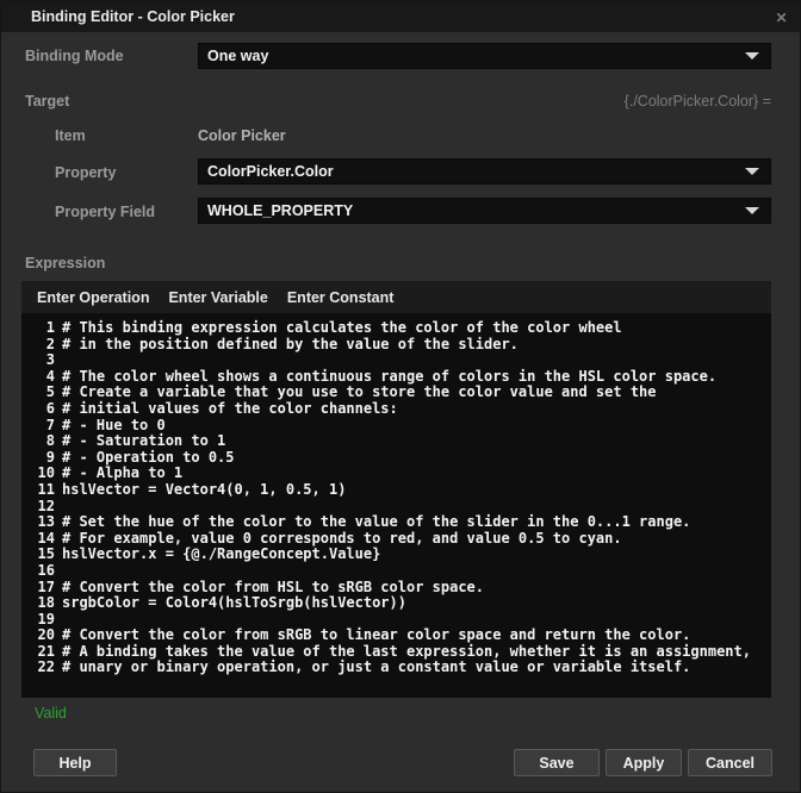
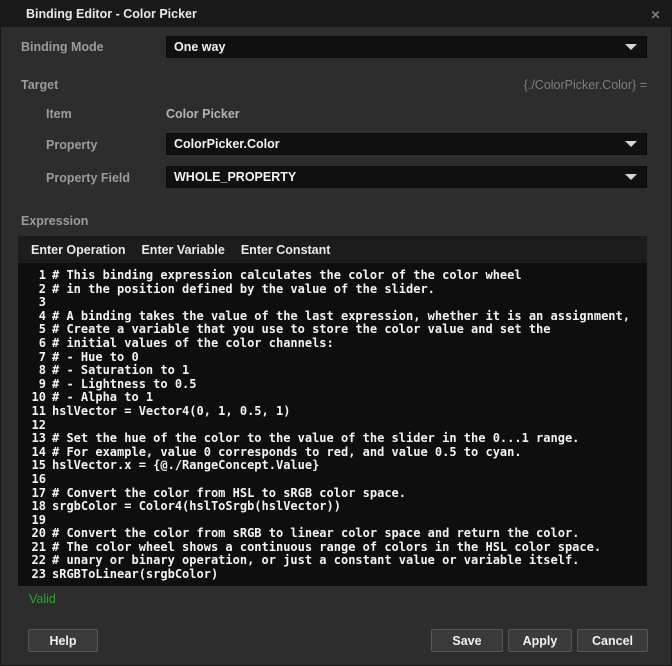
  Binding Editor - Color Picker
  ✕
  Binding Mode
  One way
  Target
  {./ColorPicker.Color} =
  Item
  Color Picker
  Property
  ColorPicker.Color
  Property Field
  WHOLE_PROPERTY
  Expression
  Enter Operation
  Enter Variable
  Enter Constant
  1
  # This binding expression calculates the color of the color wheel
  2
  # in the position defined by the value of the slider.
  3
  4
- # The color wheel shows a continuous range of colors in the HSL color space.
+ # A binding takes the value of the last expression, whether it is an assignment,
  5
  # Create a variable that you use to store the color value and set the
  6
  # initial values of the color channels:
  7
  # - Hue to 0
  8
  # - Saturation to 1
  9
- # - Operation to 0.5
+ # - Lightness to 0.5
  10
  # - Alpha to 1
  11
  hslVector = Vector4(0, 1, 0.5, 1)
  12
  13
  # Set the hue of the color to the value of the slider in the 0...1 range.
  14
  # For example, value 0 corresponds to red, and value 0.5 to cyan.
  15
  hslVector.x = {@./RangeConcept.Value}
  16
  17
  # Convert the color from HSL to sRGB color space.
  18
  srgbColor = Color4(hslToSrgb(hslVector))
  19
  20
  # Convert the color from sRGB to linear color space and return the color.
  21
- # A binding takes the value of the last expression, whether it is an assignment,
+ # The color wheel shows a continuous range of colors in the HSL color space.
  22
  # unary or binary operation, or just a constant value or variable itself.
+ 23
+ sRGBToLinear(srgbColor)
  Valid
  Help
  Save
  Apply
  Cancel
